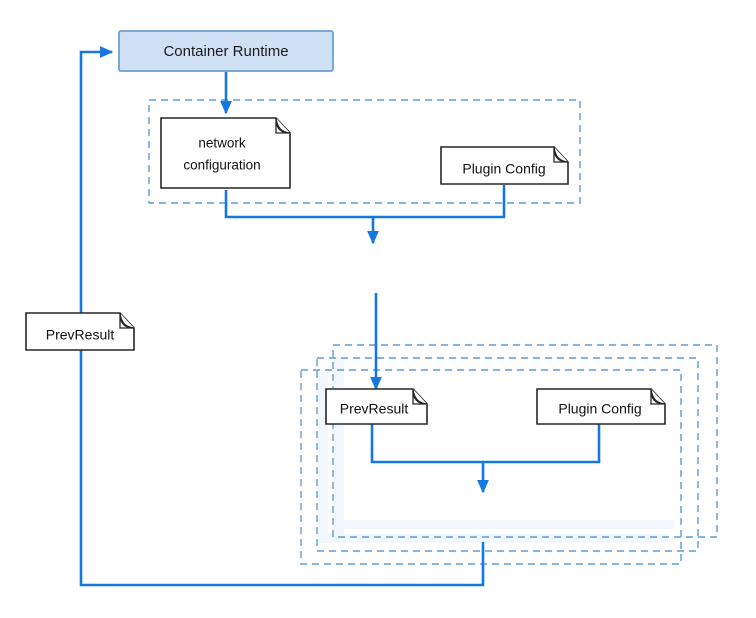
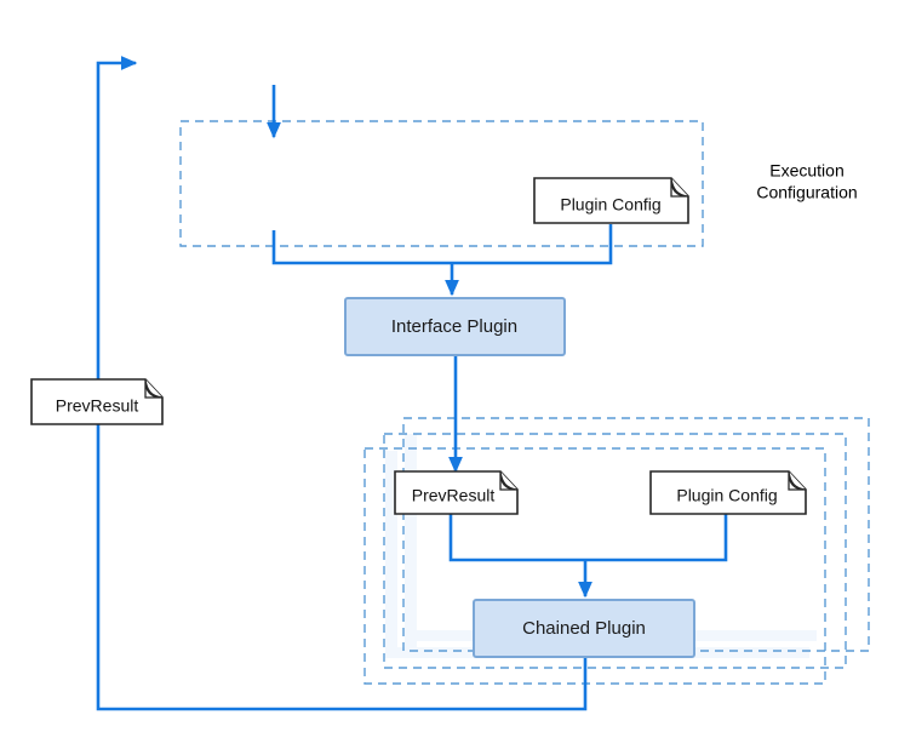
- Container Runtime
- network
- configuration
  Plugin Config
+ Execution
+ Configuration
+ Interface Plugin
  PrevResult
  PrevResult
  Plugin Config
+ Chained Plugin
